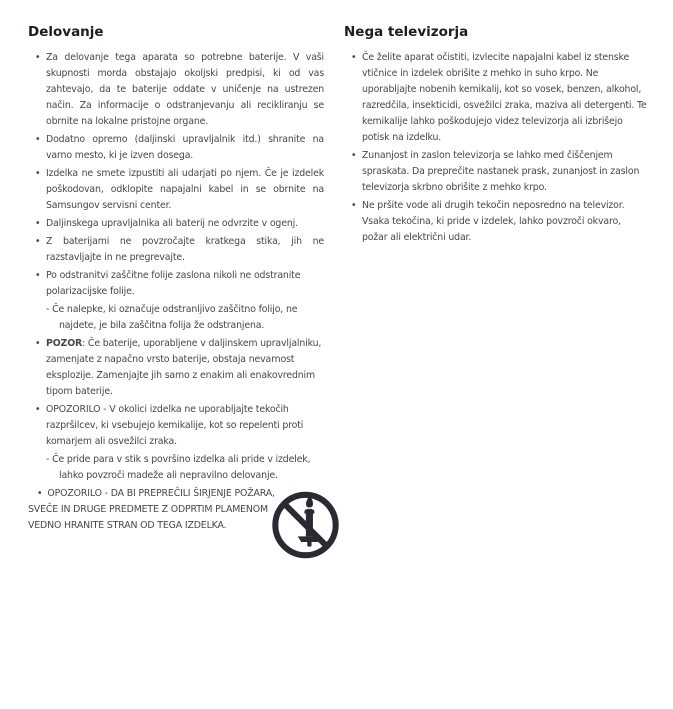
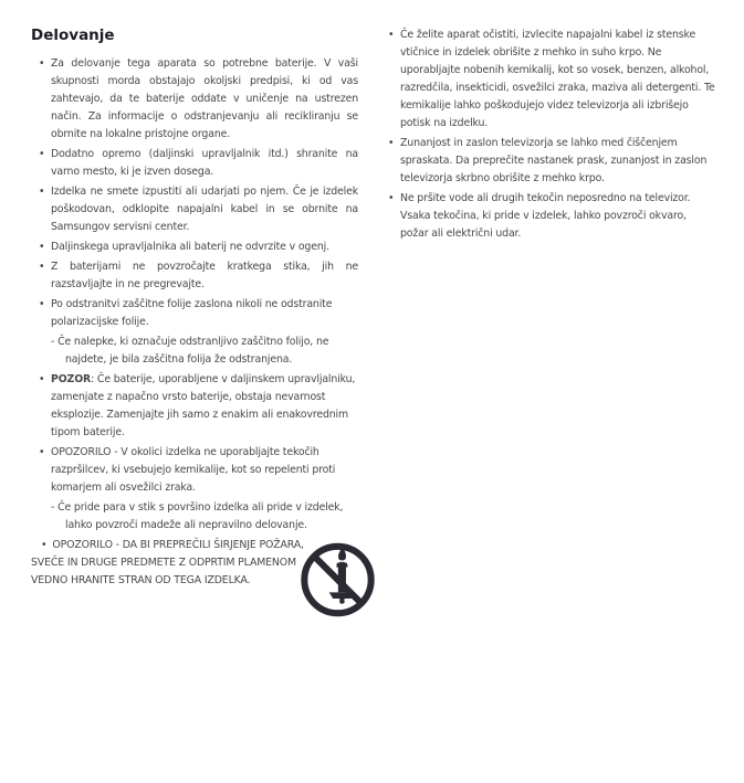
  Delovanje
  •
  Za delovanje tega aparata so potrebne baterije. V vaši skupnosti morda obstajajo okoljski predpisi, ki od vas zahtevajo, da te baterije oddate v uničenje na ustrezen način. Za informacije o odstranjevanju ali recikliranju se obrnite na lokalne pristojne organe.
  •
  Dodatno opremo (daljinski upravljalnik itd.) shranite na varno mesto, ki je izven dosega.
  •
  Izdelka ne smete izpustiti ali udarjati po njem. Če je izdelek poškodovan, odklopite napajalni kabel in se obrnite na Samsungov servisni center.
  •
  Daljinskega upravljalnika ali baterij ne odvrzite v ogenj.
  •
  Z baterijami ne povzročajte kratkega stika, jih ne razstavljajte in ne pregrevajte.
  •
  Po odstranitvi zaščitne folije zaslona nikoli ne odstranite polarizacijske folije.
  - Če nalepke, ki označuje odstranljivo zaščitno folijo, ne najdete, je bila zaščitna folija že odstranjena.
  •
  POZOR: Če baterije, uporabljene v daljinskem upravljalniku, zamenjate z napačno vrsto baterije, obstaja nevarnost eksplozije. Zamenjajte jih samo z enakim ali enakovrednim tipom baterije.
  •
  OPOZORILO - V okolici izdelka ne uporabljajte tekočih razpršilcev, ki vsebujejo kemikalije, kot so repelenti proti komarjem ali osvežilci zraka.
  - Če pride para v stik s površino izdelka ali pride v izdelek, lahko povzroči madeže ali nepravilno delovanje.
  • OPOZORILO - DA BI PREPREČILI ŠIRJENJE POŽARA, SVEČE IN DRUGE PREDMETE Z ODPRTIM PLAMENOM VEDNO HRANITE STRAN OD TEGA IZDELKA.
- Nega televizorja
  •
  Če želite aparat očistiti, izvlecite napajalni kabel iz stenske vtičnice in izdelek obrišite z mehko in suho krpo. Ne uporabljajte nobenih kemikalij, kot so vosek, benzen, alkohol, razredčila, insekticidi, osvežilci zraka, maziva ali detergenti. Te kemikalije lahko poškodujejo videz televizorja ali izbrišejo potisk na izdelku.
  •
  Zunanjost in zaslon televizorja se lahko med čiščenjem spraskata. Da preprečite nastanek prask, zunanjost in zaslon televizorja skrbno obrišite z mehko krpo.
  •
  Ne pršite vode ali drugih tekočin neposredno na televizor. Vsaka tekočina, ki pride v izdelek, lahko povzroči okvaro, požar ali električni udar.
